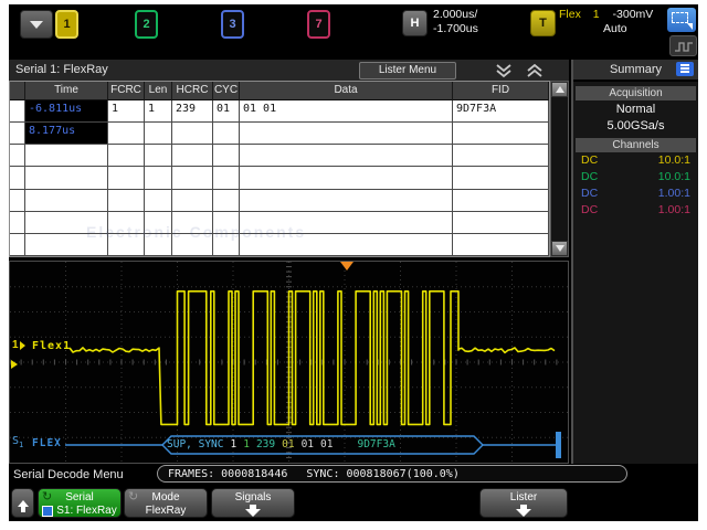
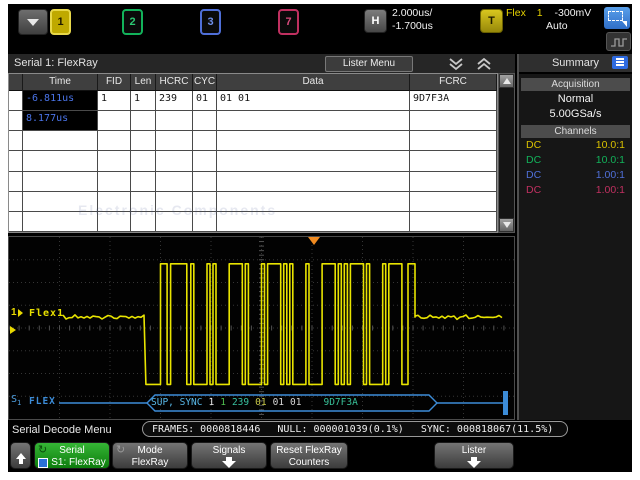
  1
  2
  3
  7
  H
  2.000us/
  -1.700us
  T
  Flex 1 -300mV
  Auto
  Serial 1: FlexRay
  Lister Menu
  Time
- FCRC
+ FID
  Len
  HCRC
  CYC
  Data
- FID
+ FCRC
  -6.811us
  1
  1
  239
  01
  01 01
  9D7F3A
  8.177us
  Electronic Components
  Summary
  Acquisition
  Normal
  5.00GSa/s
  Channels
  DC
  10.0:1
  DC
  10.0:1
  DC
  1.00:1
  DC
  1.00:1
  1
  Flex1
  S1
  FLEX
  SUP, SYNC
  1
  1
  239
  01
  01
  01
  9D7F3A
  Serial Decode Menu
  FRAMES: 0000818446
+ NULL: 000001039(0.1%)
- SYNC: 000818067(100.0%)
+ SYNC: 000818067(11.5%)
  ↻
  Serial
  S1: FlexRay
  ↻
  Mode
  FlexRay
  Signals
+ Reset FlexRay
+ Counters
  Lister
